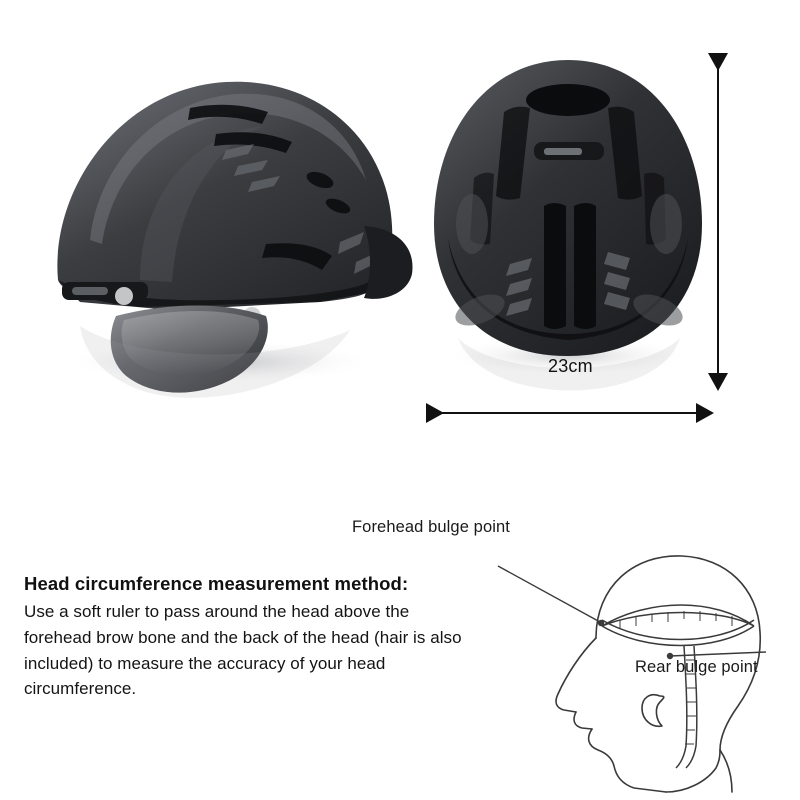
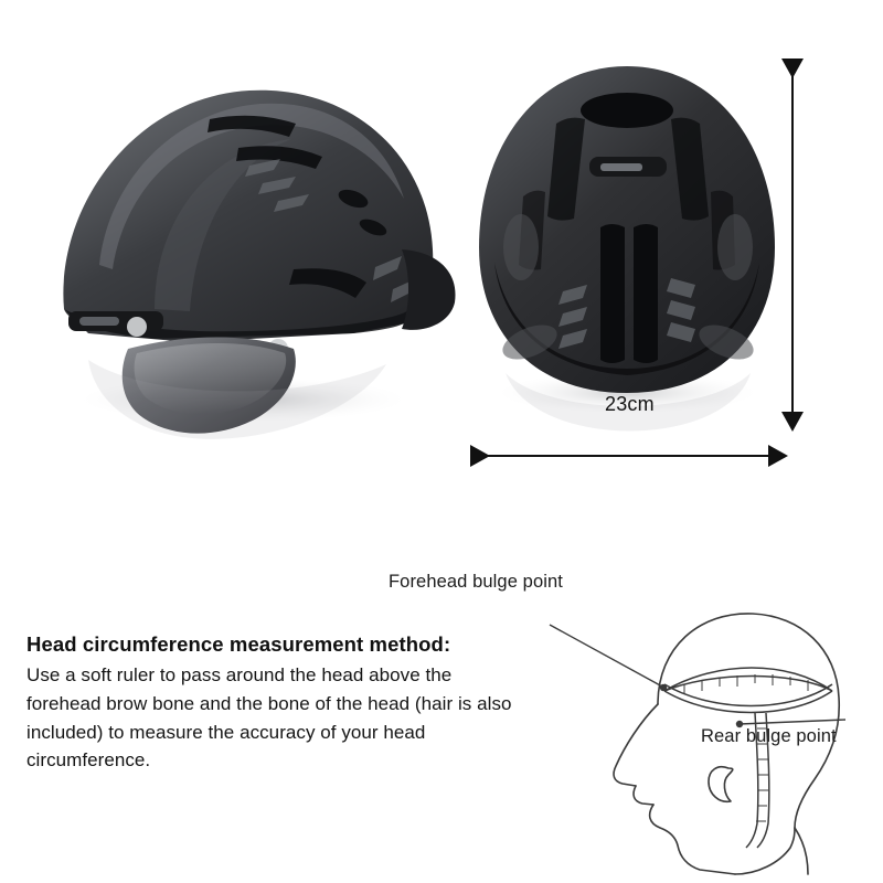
  23cm
  Head circumference measurement method:
- Use a soft ruler to pass around the head above the forehead brow bone and the back of the head (hair is also included) to measure the accuracy of your head circumference.
+ Use a soft ruler to pass around the head above the forehead brow bone and the bone of the head (hair is also included) to measure the accuracy of your head circumference.
  Forehead bulge point
  Rear bulge point
